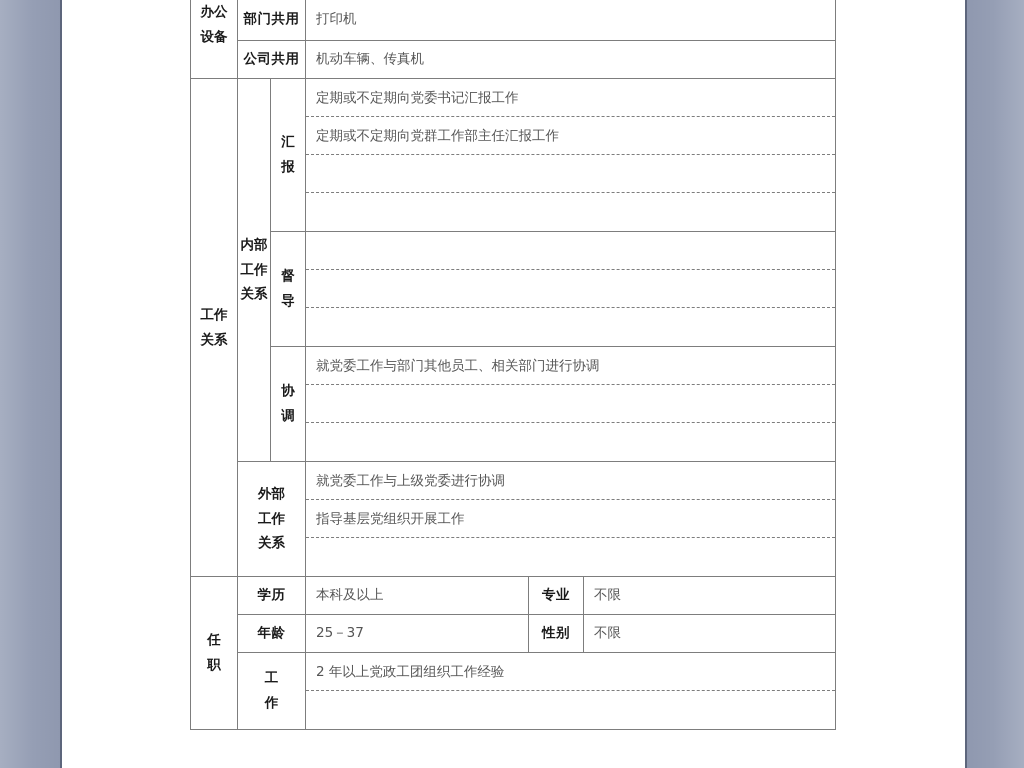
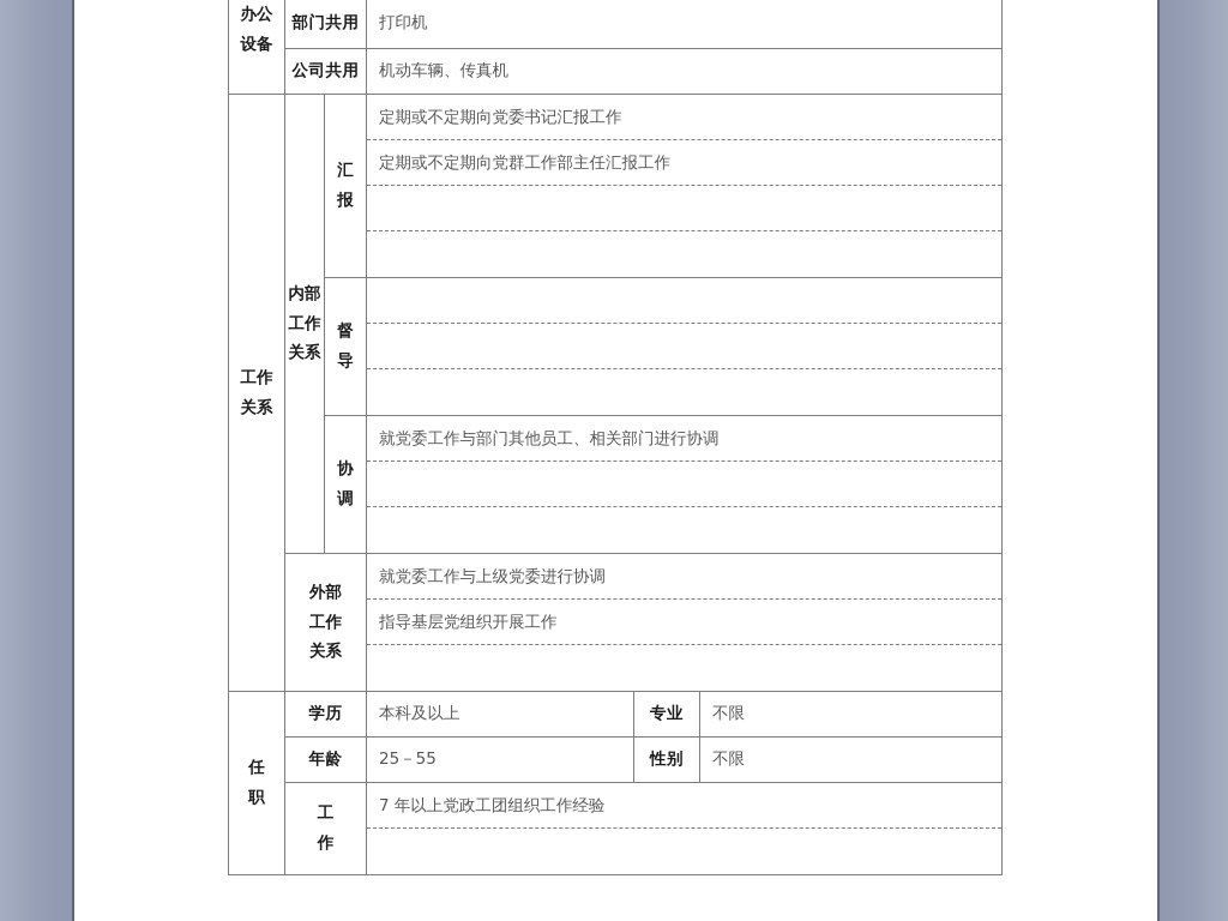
  办公设备
  部门共用	打印机
  公司共用	机动车辆、传真机
  工作关系	内部工作关系	汇报	定期或不定期向党委书记汇报工作 定期或不定期向党群工作部主任汇报工作
  督导
  协调	就党委工作与部门其他员工、相关部门进行协调
  外部工作关系	就党委工作与上级党委进行协调 指导基层党组织开展工作
  任职	学历	本科及以上	专业	不限
- 年龄	25－37	性别	不限
+ 年龄	25－55	性别	不限
- 工作	2 年以上党政工团组织工作经验
+ 工作	7 年以上党政工团组织工作经验
